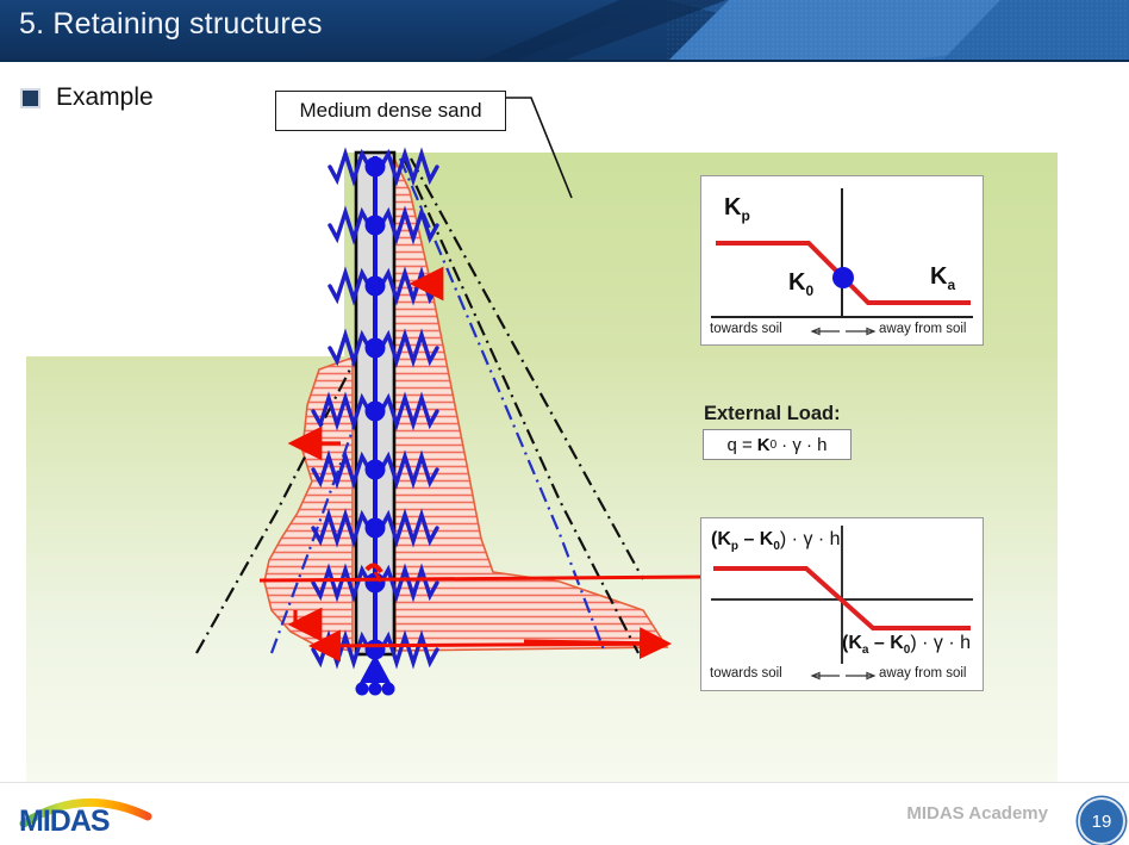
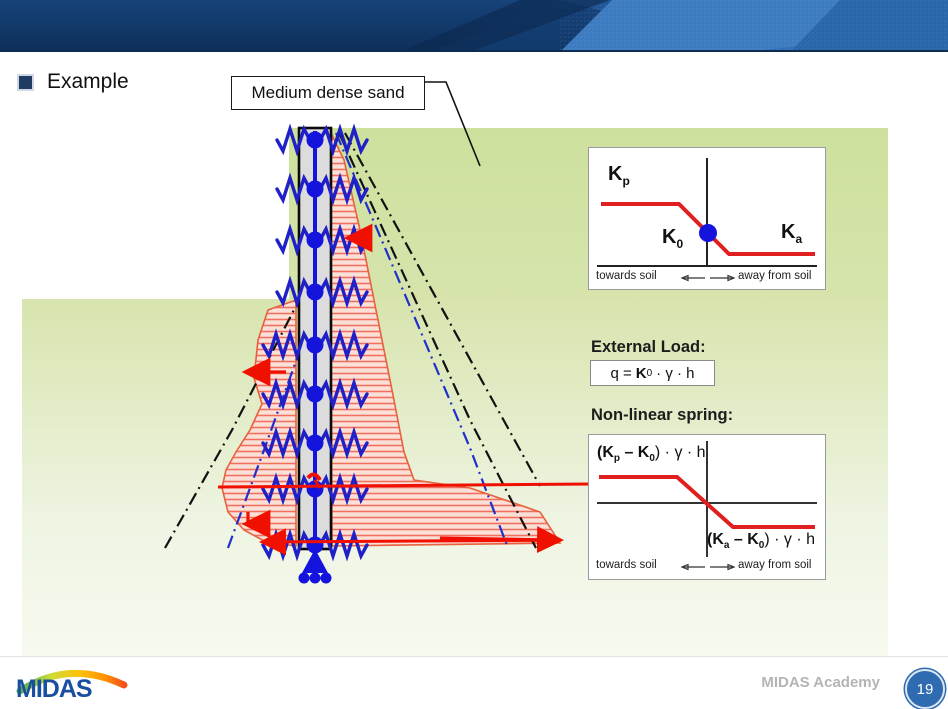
- 5. Retaining structures
  Example
  Medium dense sand
  Kp
  K0
  Ka
  towards soil
  away from soil
  External Load:
  q =
  K
  0
  · γ · h
+ Non-linear spring:
  (Kp – K0) · γ · h
  (Ka – K0) · γ · h
  towards soil
  away from soil
  MIDAS
  MIDAS Academy
  19
